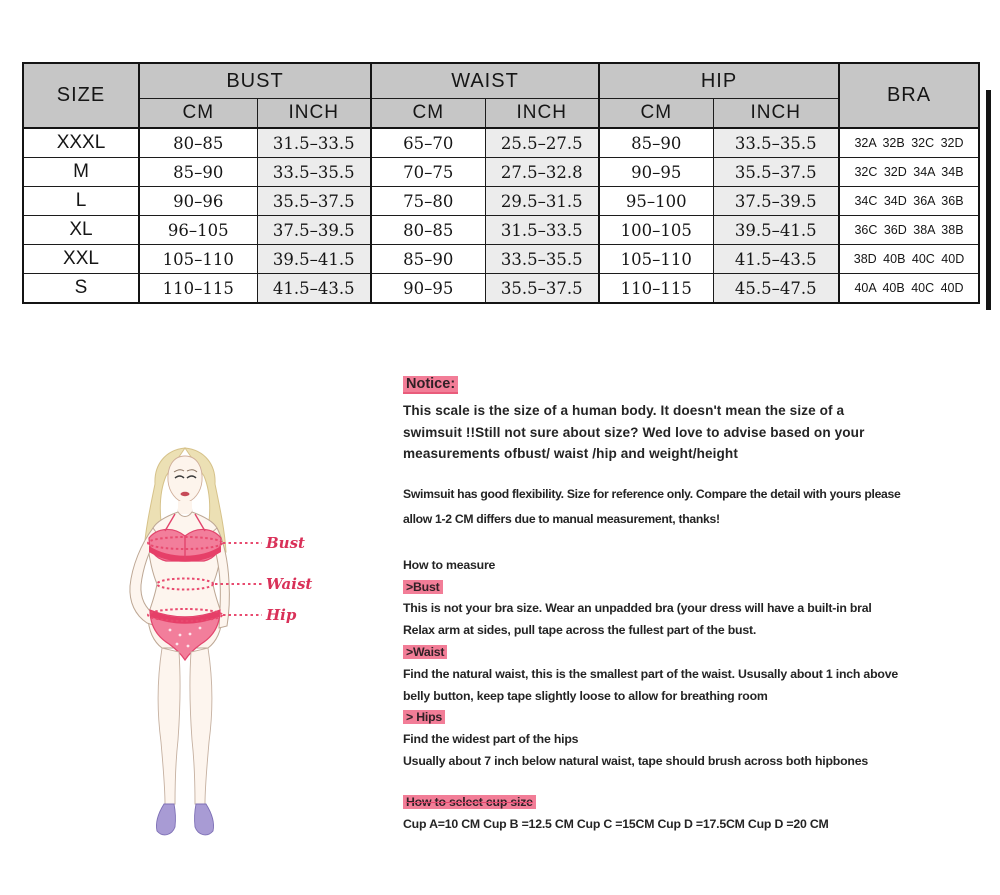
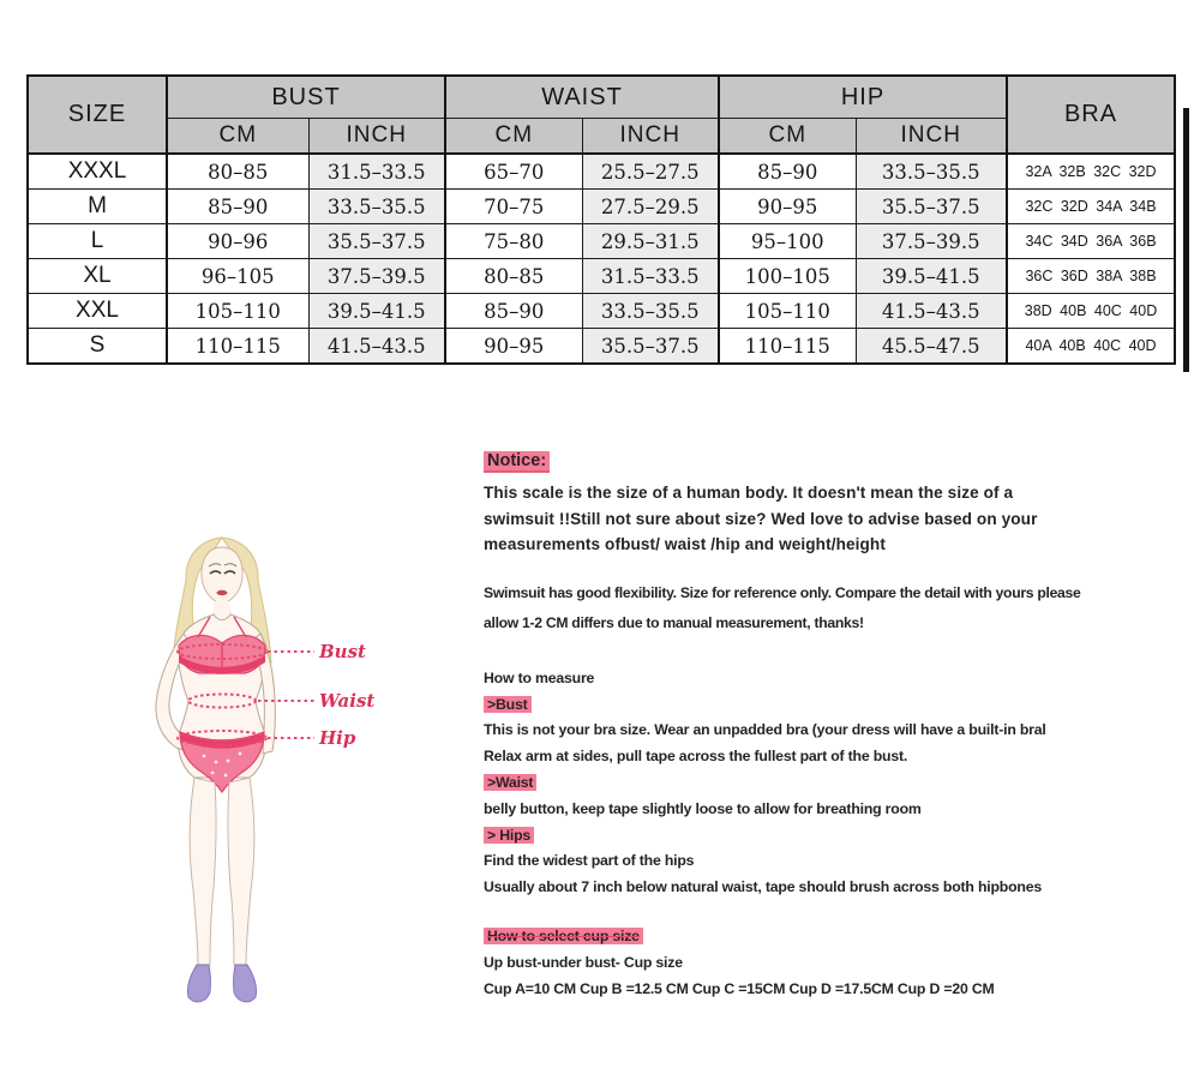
  SIZE	BUST	WAIST	HIP	BRA
  CM	INCH	CM	INCH	CM	INCH
  XXXL	80–85	31.5–33.5	65–70	25.5–27.5	85–90	33.5–35.5	32A 32B 32C 32D
- M	85–90	33.5–35.5	70–75	27.5–32.8	90–95	35.5–37.5	32C 32D 34A 34B
+ M	85–90	33.5–35.5	70–75	27.5–29.5	90–95	35.5–37.5	32C 32D 34A 34B
  L	90–96	35.5–37.5	75–80	29.5–31.5	95–100	37.5–39.5	34C 34D 36A 36B
  XL	96–105	37.5–39.5	80–85	31.5–33.5	100–105	39.5–41.5	36C 36D 38A 38B
  XXL	105–110	39.5–41.5	85–90	33.5–35.5	105–110	41.5–43.5	38D 40B 40C 40D
  S	110–115	41.5–43.5	90–95	35.5–37.5	110–115	45.5–47.5	40A 40B 40C 40D
  Bust
  Waist
  Hip
  Notice:
  This scale is the size of a human body. It doesn't mean the size of a
  swimsuit !!Still not sure about size? Wed love to advise based on your
  measurements ofbust/ waist /hip and weight/height
  Swimsuit has good flexibility. Size for reference only. Compare the detail with yours please
  allow 1-2 CM differs due to manual measurement, thanks!
  How to measure
  >Bust
  This is not your bra size. Wear an unpadded bra (your dress will have a built-in bral
  Relax arm at sides, pull tape across the fullest part of the bust.
  >Waist
- Find the natural waist, this is the smallest part of the waist. Ususally about 1 inch above
  belly button, keep tape slightly loose to allow for breathing room
  > Hips
  Find the widest part of the hips
  Usually about 7 inch below natural waist, tape should brush across both hipbones
  How to select cup size
+ Up bust-under bust- Cup size
  Cup A=10 CM Cup B =12.5 CM Cup C =15CM Cup D =17.5CM Cup D =20 CM
